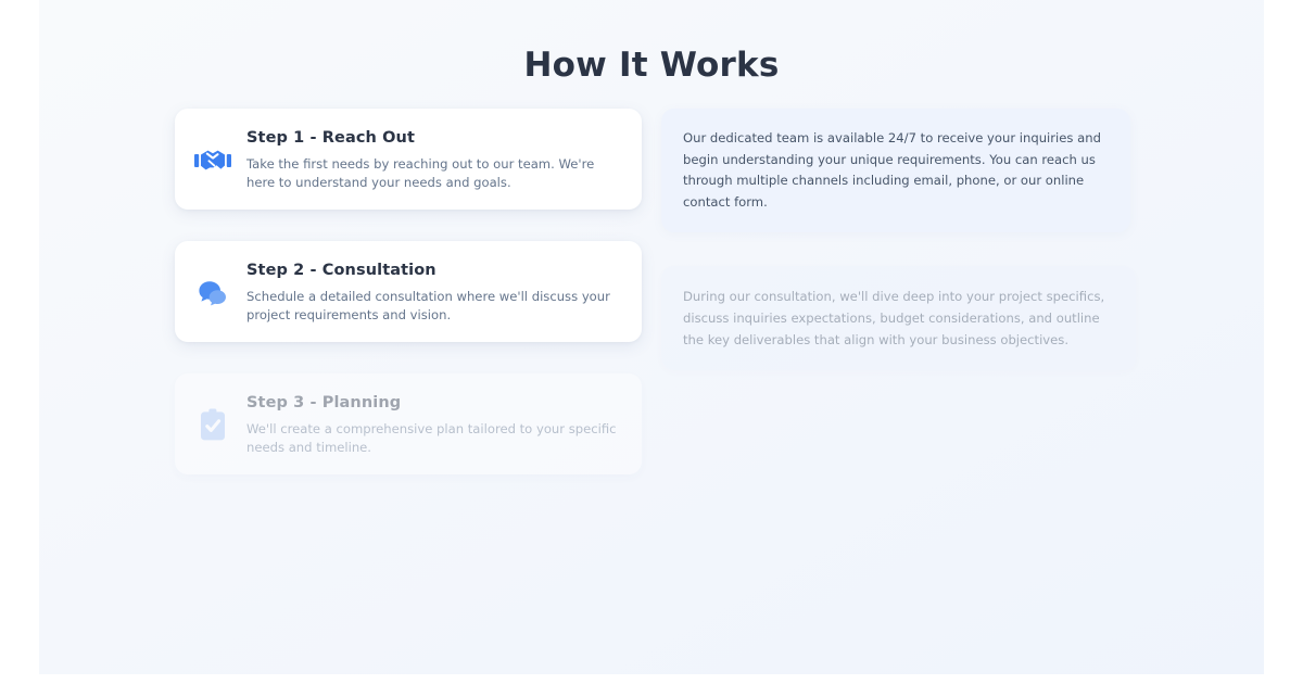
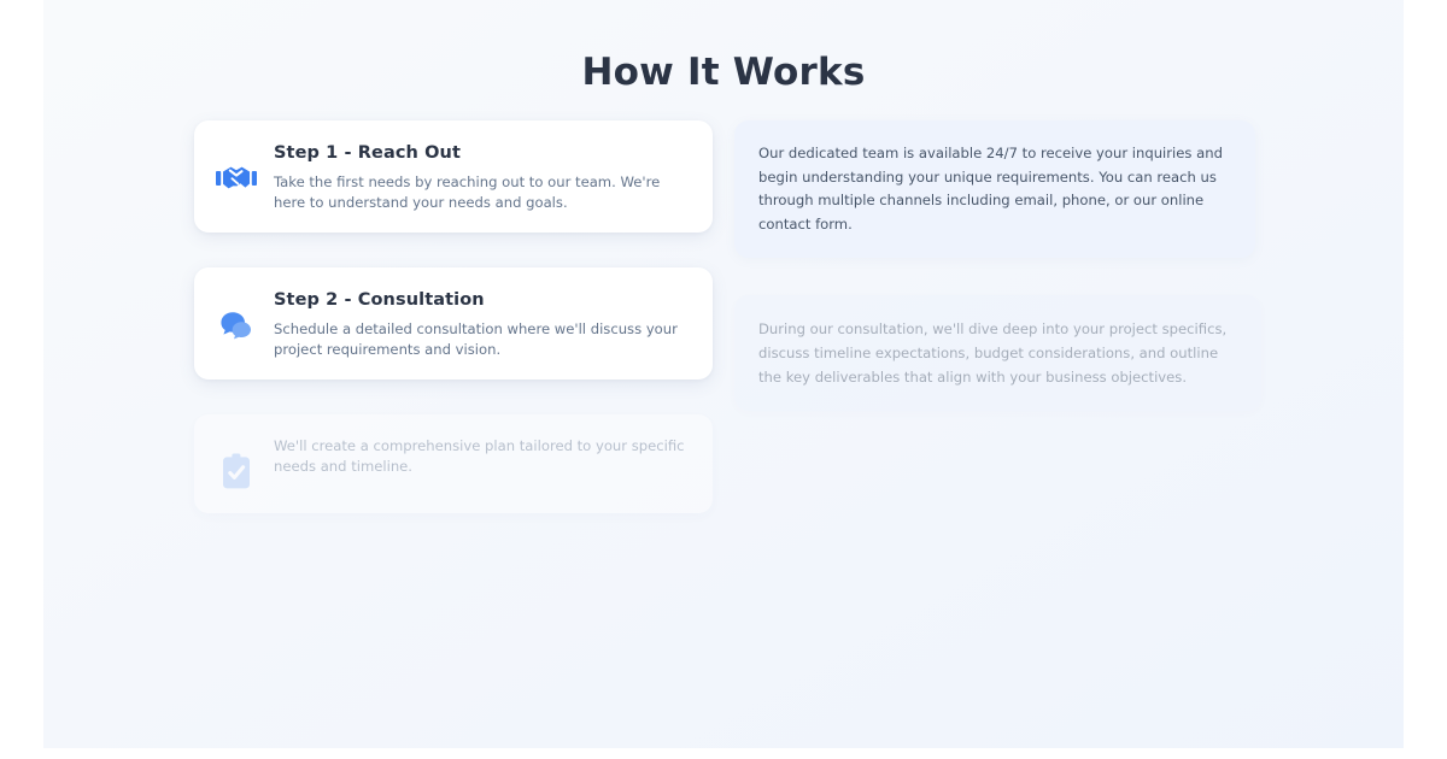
  How It Works
  Step 1 - Reach Out
  Take the first needs by reaching out to our team. We're here to understand your needs and goals.
  Step 2 - Consultation
  Schedule a detailed consultation where we'll discuss your project requirements and vision.
- Step 3 - Planning
  We'll create a comprehensive plan tailored to your specific needs and timeline.
  Our dedicated team is available 24/7 to receive your inquiries and begin understanding your unique requirements. You can reach us through multiple channels including email, phone, or our online contact form.
- During our consultation, we'll dive deep into your project specifics, discuss inquiries expectations, budget considerations, and outline the key deliverables that align with your business objectives.
+ During our consultation, we'll dive deep into your project specifics, discuss timeline expectations, budget considerations, and outline the key deliverables that align with your business objectives.
